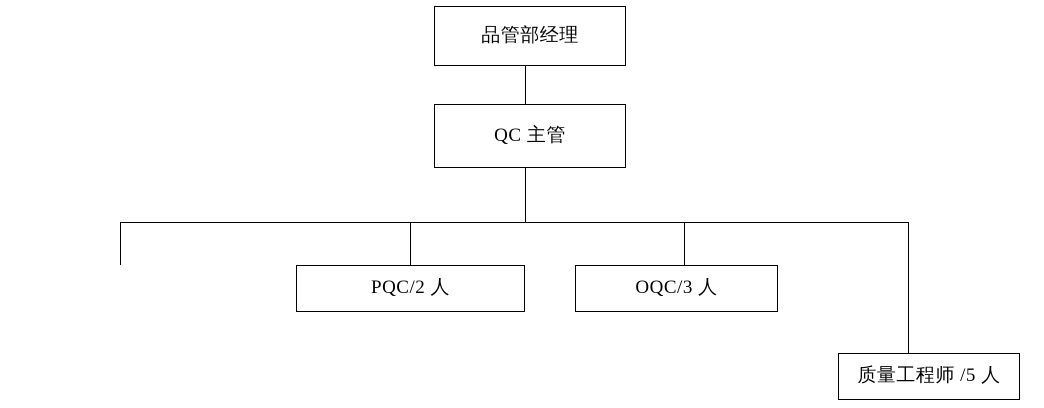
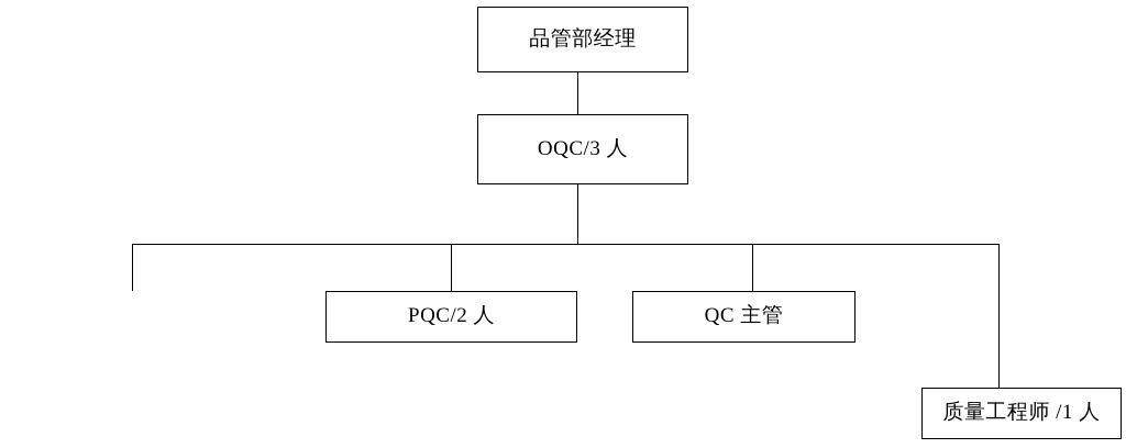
  品管部经理
- QC 主管
+ OQC/3 人
  PQC/2 人
- OQC/3 人
+ QC 主管
- 质量工程师 /5 人
+ 质量工程师 /1 人
